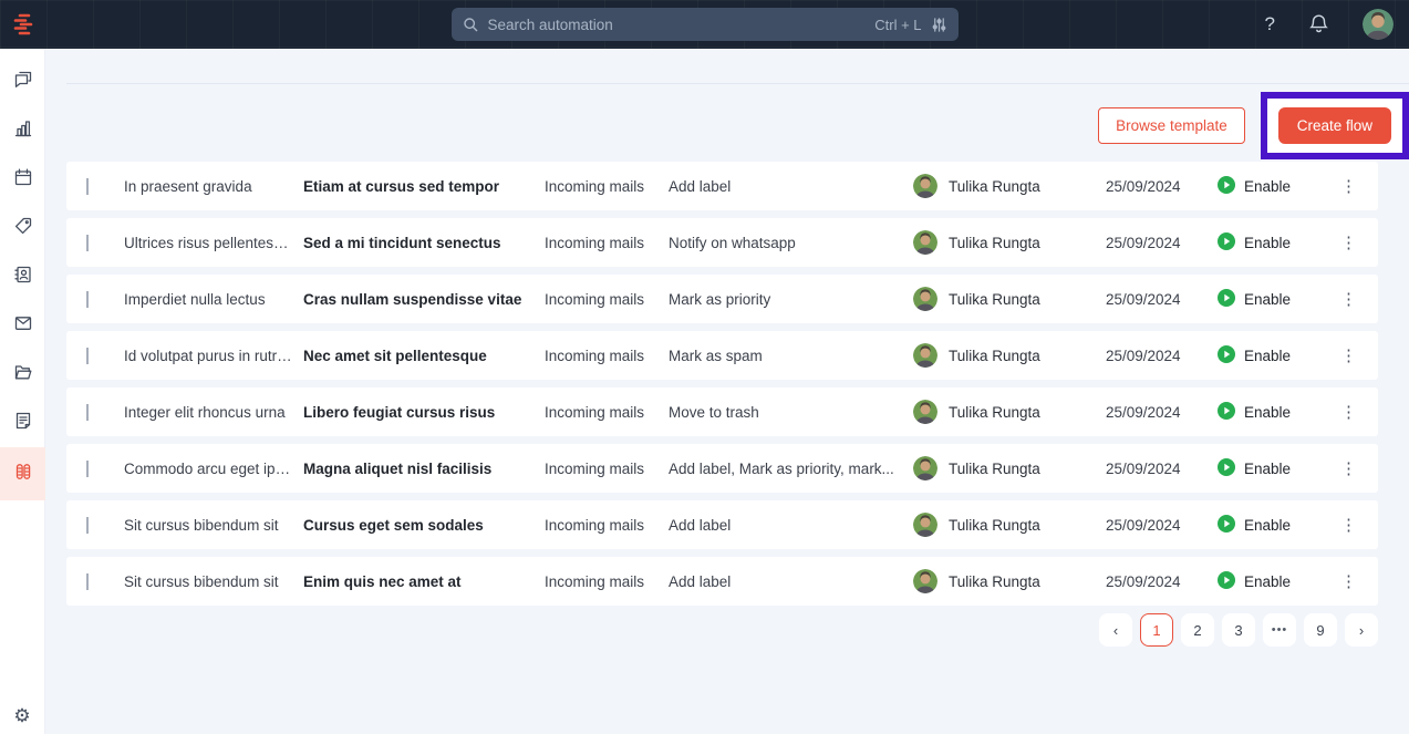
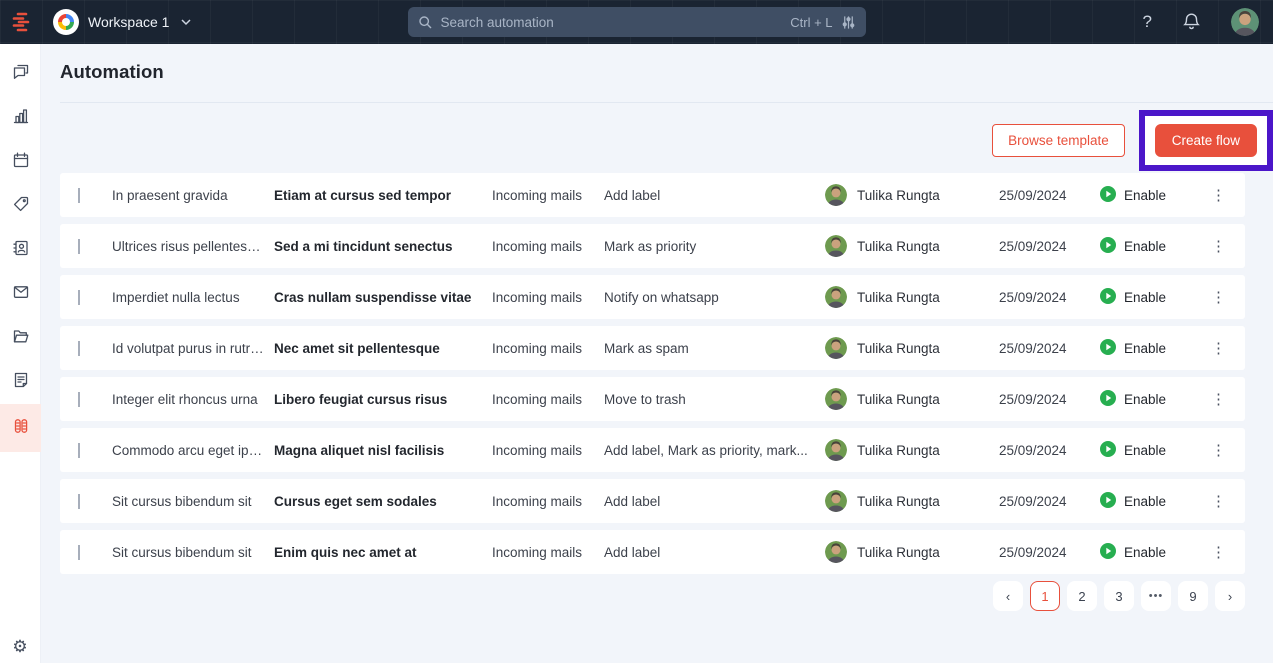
+ Workspace 1
  Search automation
  Ctrl + L
  ?
  ⚙
+ Automation
  Browse template
  Create flow
  In praesent gravida
  Etiam at cursus sed tempor
  Incoming mails
  Add label
  Tulika Rungta
  25/09/2024
  Enable
  ⋮
  Ultrices risus pellentesque
  Sed a mi tincidunt senectus
  Incoming mails
- Notify on whatsapp
+ Mark as priority
  Tulika Rungta
  25/09/2024
  Enable
  ⋮
  Imperdiet nulla lectus
  Cras nullam suspendisse vitae
  Incoming mails
- Mark as priority
+ Notify on whatsapp
  Tulika Rungta
  25/09/2024
  Enable
  ⋮
  Id volutpat purus in rutrum
  Nec amet sit pellentesque
  Incoming mails
  Mark as spam
  Tulika Rungta
  25/09/2024
  Enable
  ⋮
  Integer elit rhoncus urna
  Libero feugiat cursus risus
  Incoming mails
  Move to trash
  Tulika Rungta
  25/09/2024
  Enable
  ⋮
  Commodo arcu eget ipsum
  Magna aliquet nisl facilisis
  Incoming mails
  Add label, Mark as priority, mark...
  Tulika Rungta
  25/09/2024
  Enable
  ⋮
  Sit cursus bibendum sit
  Cursus eget sem sodales
  Incoming mails
  Add label
  Tulika Rungta
  25/09/2024
  Enable
  ⋮
  Sit cursus bibendum sit
  Enim quis nec amet at
  Incoming mails
  Add label
  Tulika Rungta
  25/09/2024
  Enable
  ⋮
  ‹
  1
  2
  3
  •••
  9
  ›
